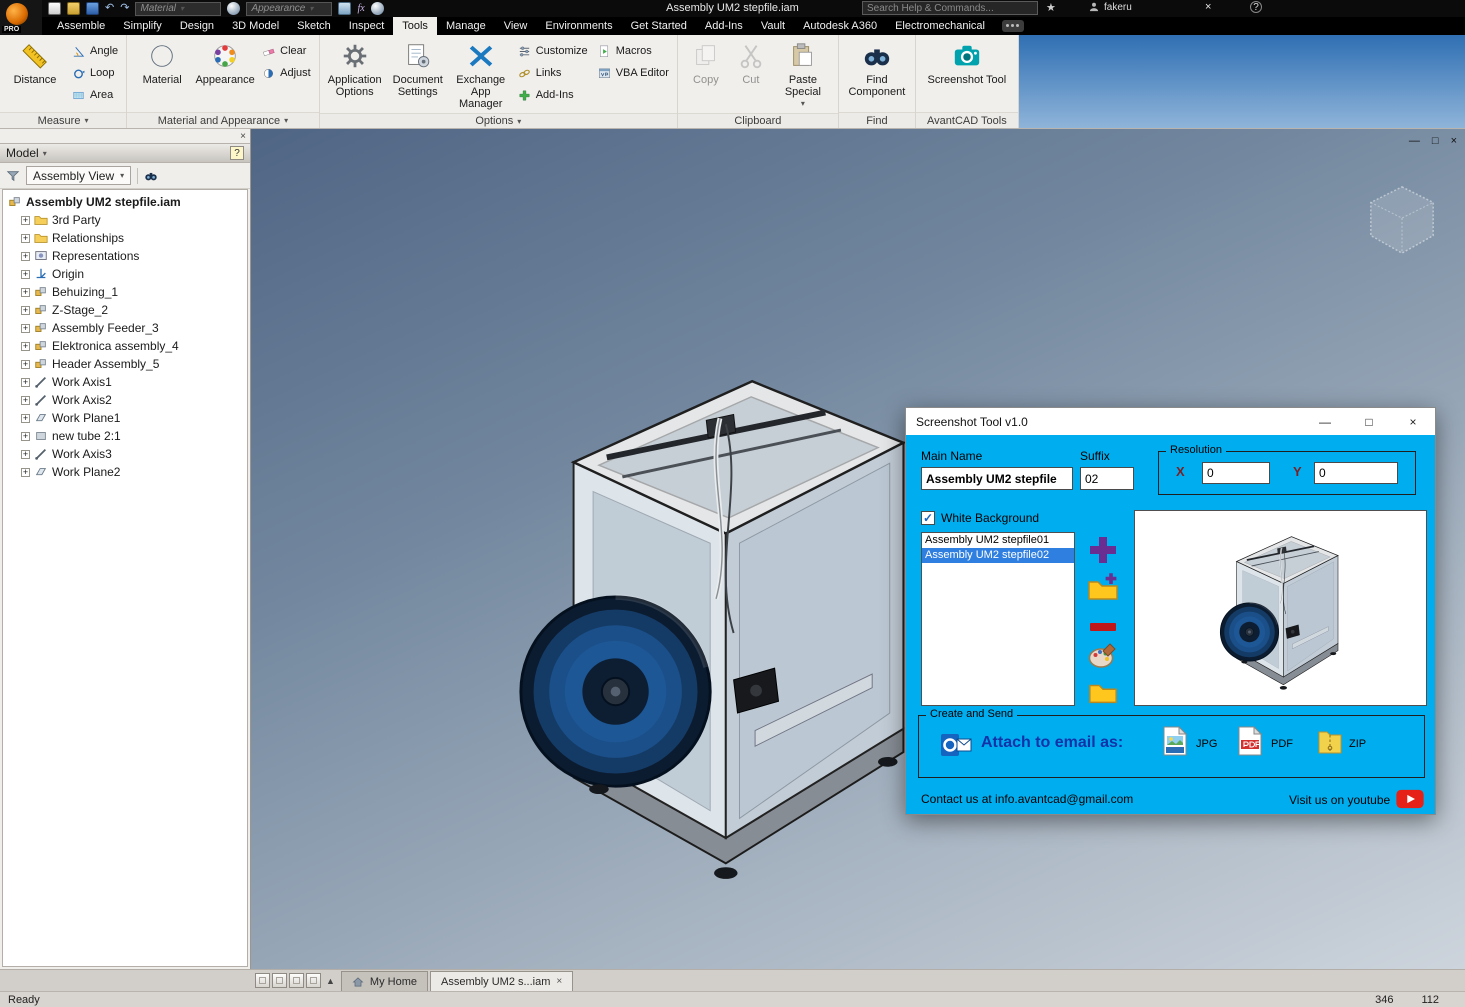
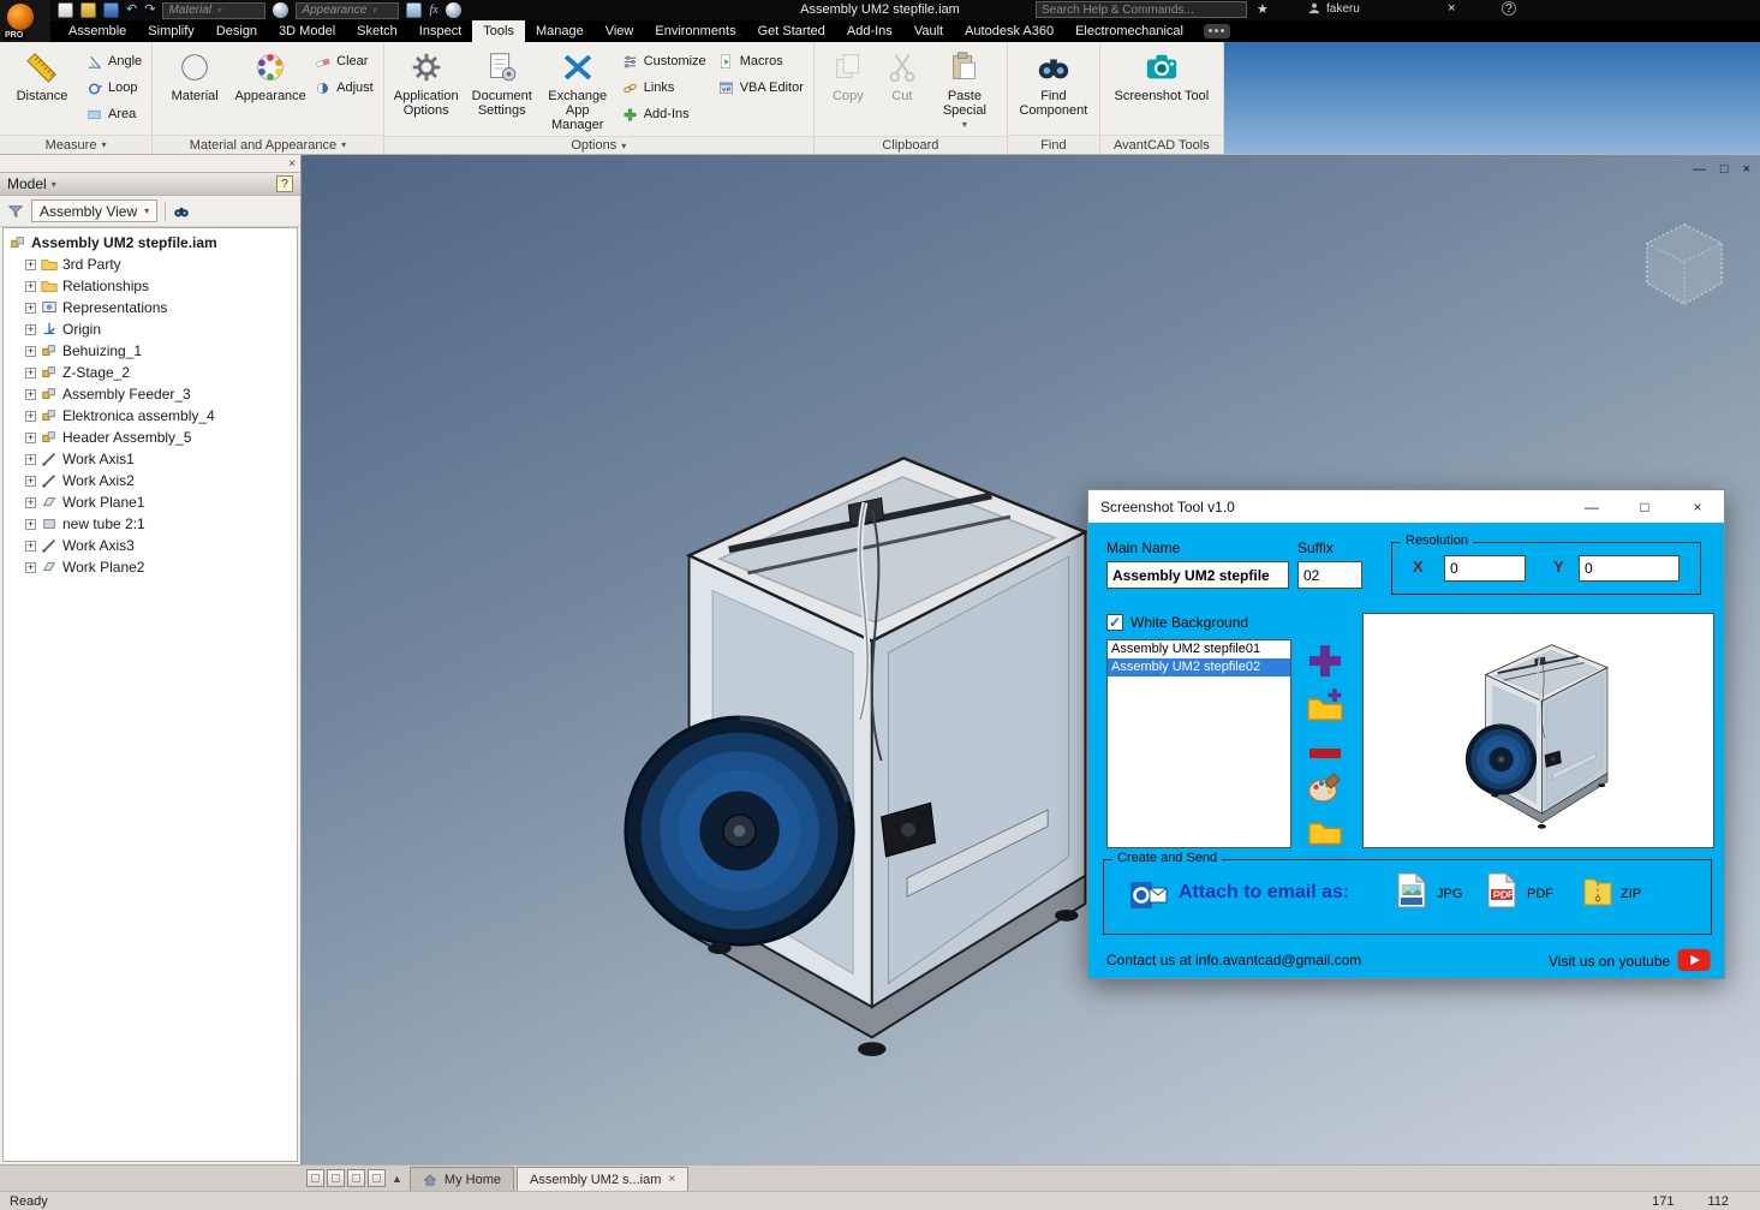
  ↶
  ↷
  Material
  ▾
  Appearance
  ▾
  fx
  Assembly UM2 stepfile.iam
  Search Help & Commands...
  ★
  fakeru
  ×
  ?
  Assemble
  Simplify
  Design
  3D Model
  Sketch
  Inspect
  Tools
  Manage
  View
  Environments
  Get Started
  Add-Ins
  Vault
  Autodesk A360
  Electromechanical
  Distance
  Angle
  Loop
  Area
  Measure
  ▾
  Material
  Appearance
  Clear
  Adjust
  Material and Appearance
  ▾
  Application Options
  Document Settings
  Exchange App Manager
  Customize
  Links
  Add-Ins
  Macros
  VBA Editor
  Options
  ▾
  Copy
  Cut
  Paste Special
  ▾
  Clipboard
  Find Component
  Find
  Screenshot Tool
  AvantCAD Tools
  ×
  Model
  ▾
  ?
  Assembly View
  ▾
  Assembly UM2 stepfile.iam
  +
  3rd Party
  +
  Relationships
  +
  Representations
  +
  Origin
  +
  Behuizing_1
  +
  Z-Stage_2
  +
  Assembly Feeder_3
  +
  Elektronica assembly_4
  +
  Header Assembly_5
  +
  Work Axis1
  +
  Work Axis2
  +
  Work Plane1
  +
  new tube 2:1
  +
  Work Axis3
  +
  Work Plane2
  —
  □
  ×
  ▲
  My Home
  Assembly UM2 s...iam
  ×
  Ready
- 346
+ 171
  112
  Screenshot Tool v1.0
  —
  □
  ×
  Main Name
  Assembly UM2 stepfile
  Suffix
  02
  Resolution
  X
  0
  Y
  0
  ✓
  White Background
  Assembly UM2 stepfile01
  Assembly UM2 stepfile02
  Create and Send
  Attach to email as:
  JPG
  PDF
  ZIP
  Contact us at info.avantcad@gmail.com
  Visit us on youtube
